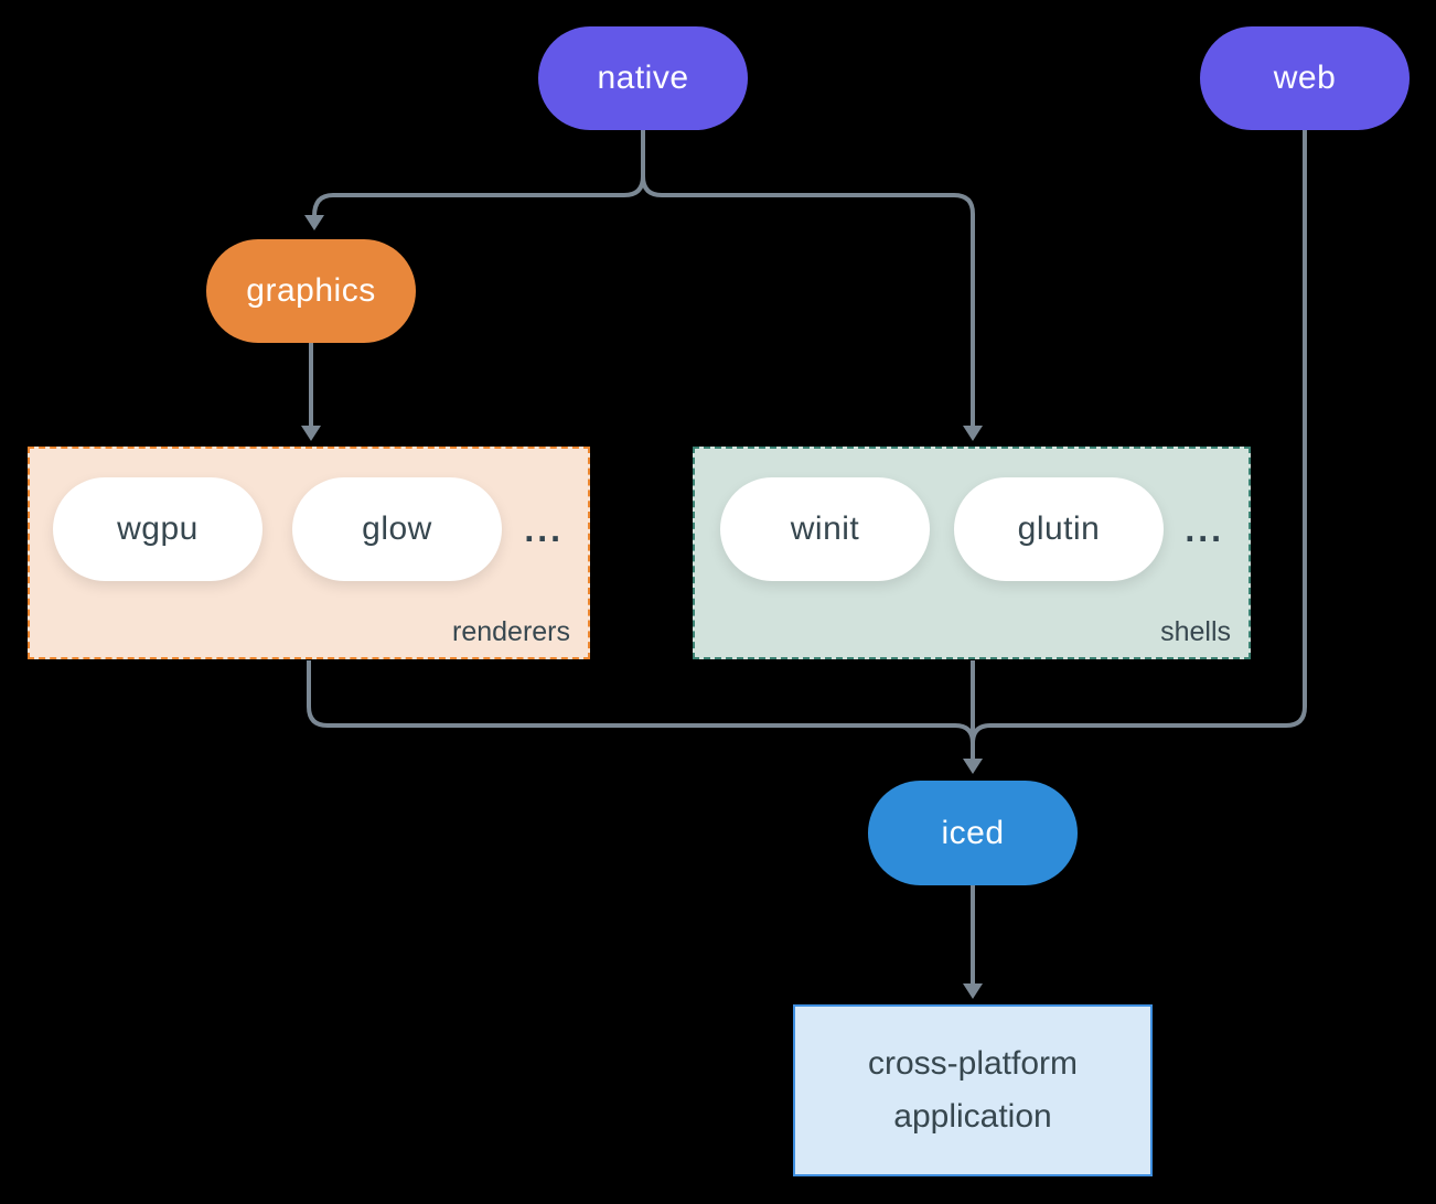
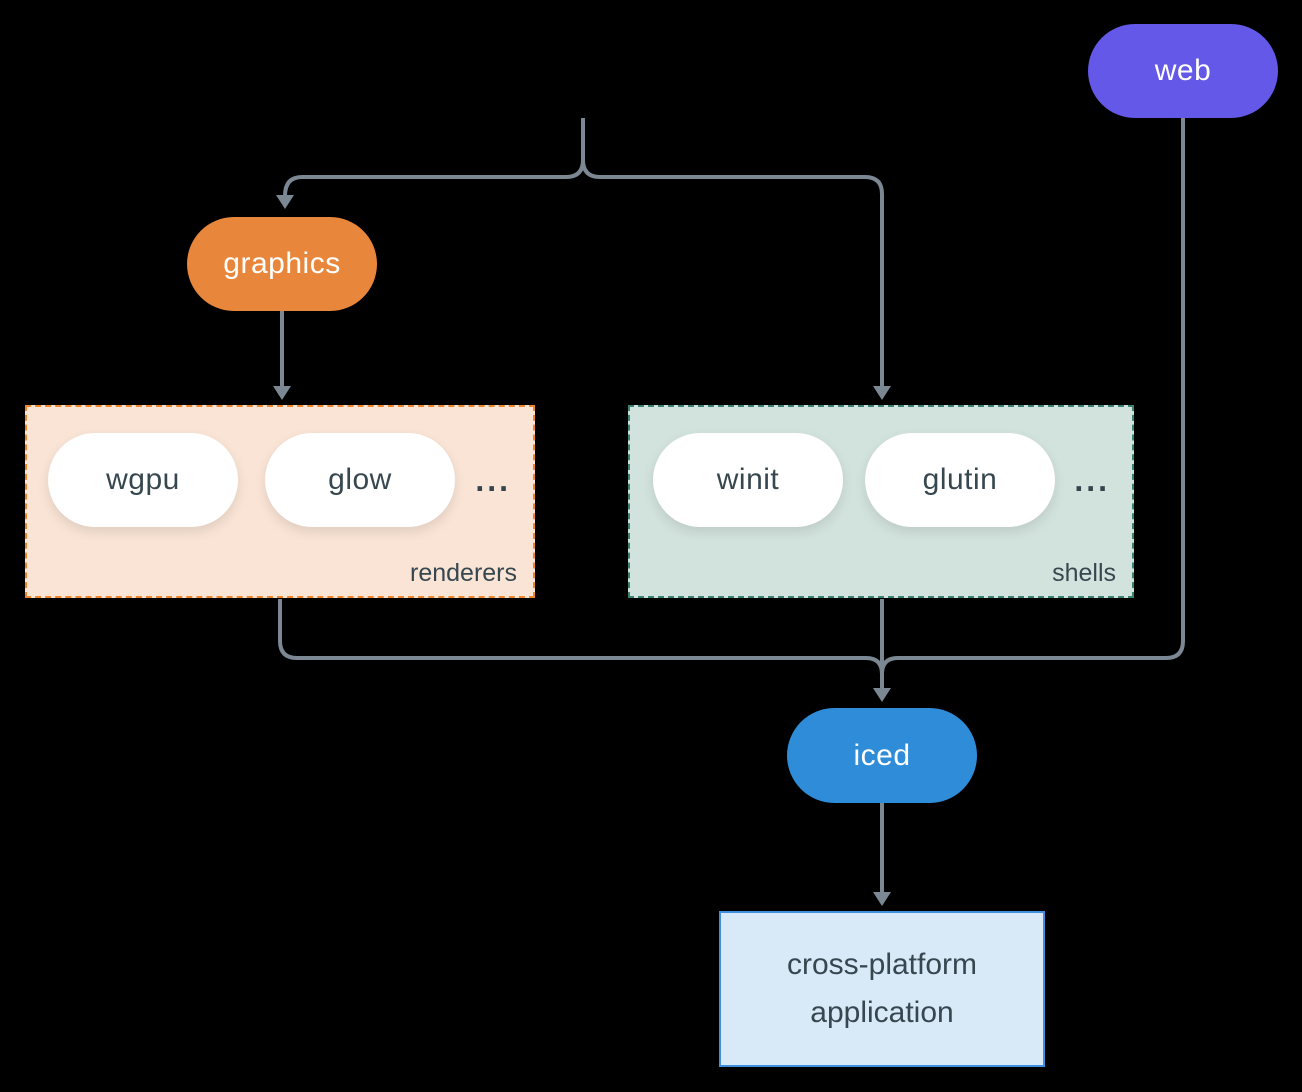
- native
  web
  graphics
  wgpu
  glow
  ...
  renderers
  winit
  glutin
  ...
  shells
  iced
  cross-platform application
